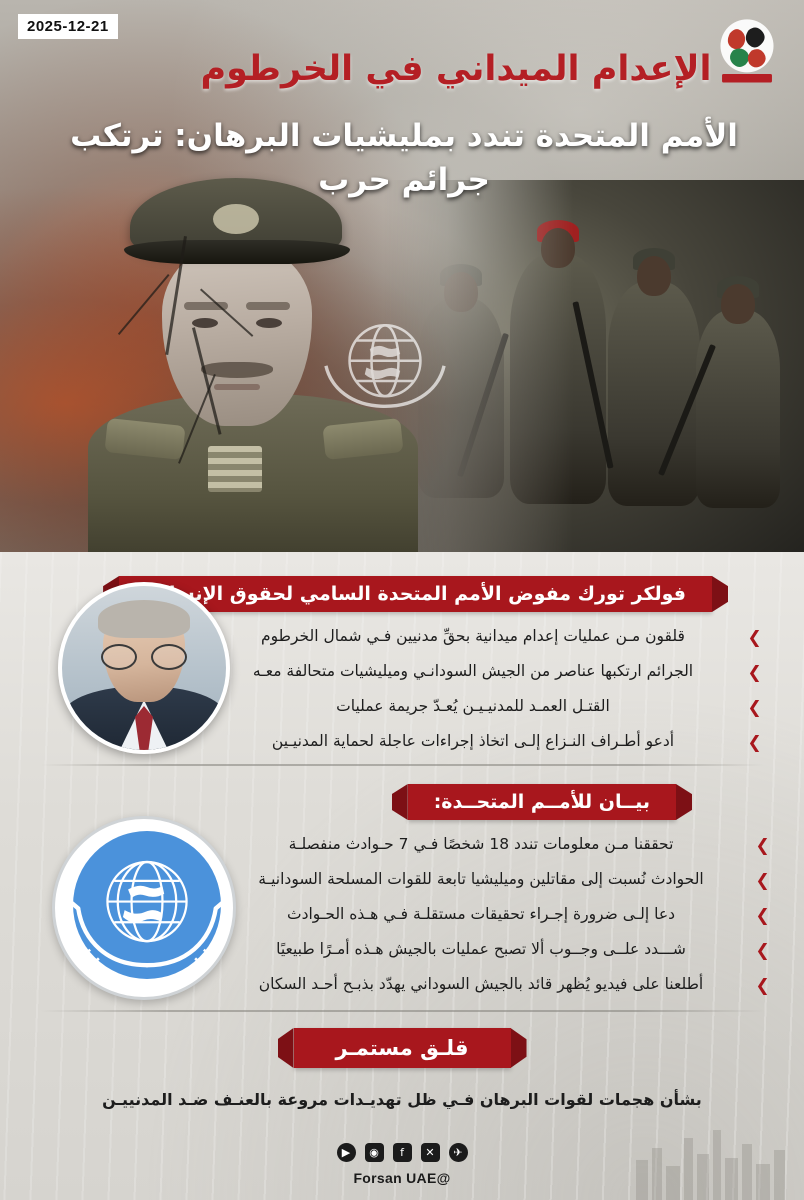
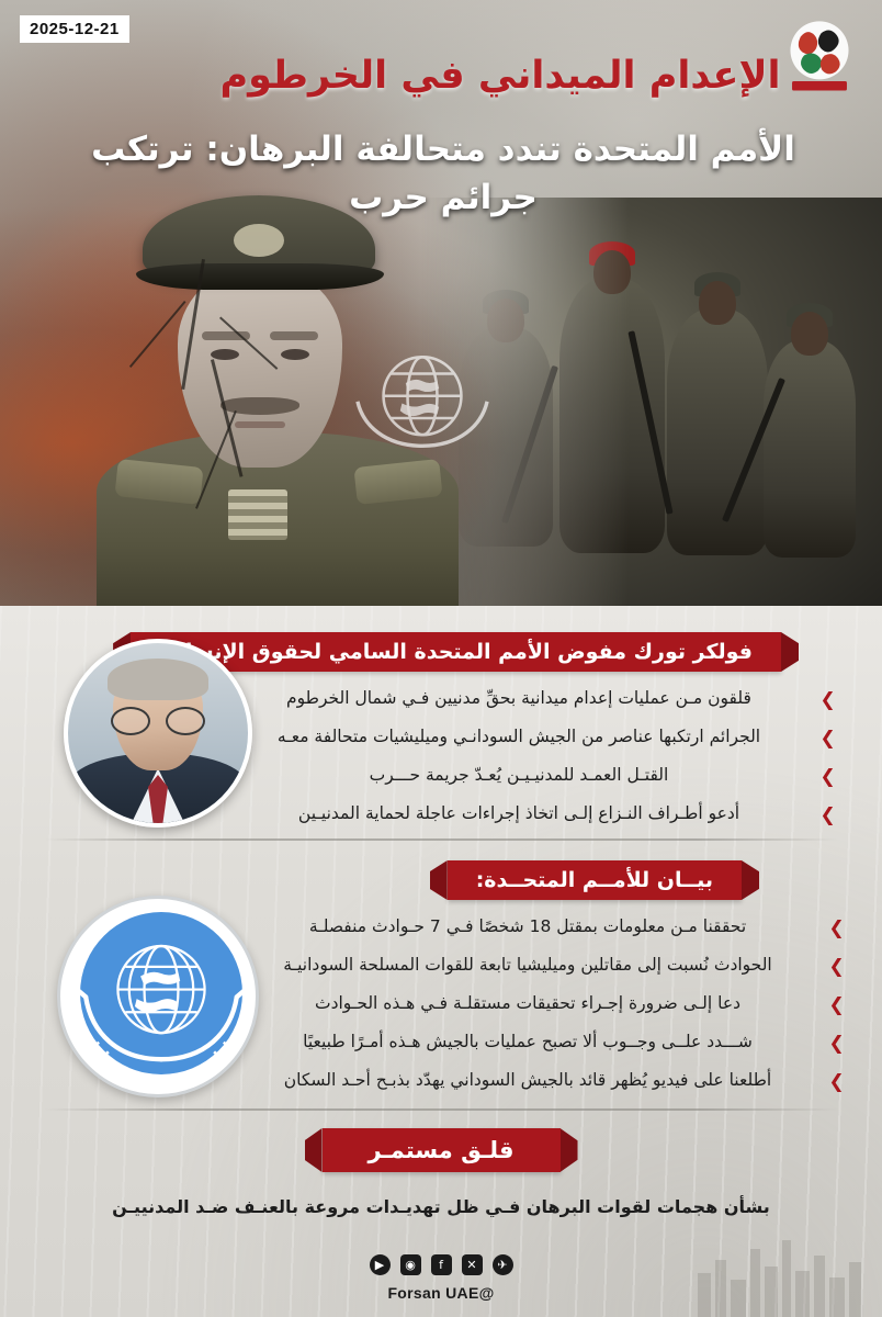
  الإعدام الميداني في الخرطوم
- الأمم المتحدة تندد بمليشيات البرهان: ترتكب جرائم حرب
+ الأمم المتحدة تندد متحالفة البرهان: ترتكب جرائم حرب
  2025-12-21
  فولكر تورك مفوض الأمم المتحدة السامي لحقوق الإن
  ❯
  قلقون مـن عمليات إعدام ميدانية بحقِّ مدنيين فـي شمال الخرطوم
  ❯
  الجرائم ارتكبها عناصر من الجيش السودانـي وميليشيات متحالفة معـه
  ❯
- القتـل العمـد للمدنيـيـن يُعـدّ جريمة عمليات
+ القتـل العمـد للمدنيـيـن يُعـدّ جريمة حـــرب
  ❯
  أدعو أطـراف النـزاع إلـى اتخاذ إجراءات عاجلة لحماية المدنيـين
  بيــان للأمــم المتحــدة:
  ❯
- تحققنا مـن معلومات تندد 18 شخصًا فـي 7 حـوادث منفصلـة
+ تحققنا مـن معلومات بمقتل 18 شخصًا فـي 7 حـوادث منفصلـة
  ❯
  الحوادث نُسبت إلى مقاتلين وميليشيا تابعة للقوات المسلحة السودانيـة
  ❯
  دعا إلـى ضرورة إجـراء تحقيقات مستقلـة فـي هـذه الحـوادث
  ❯
  شـــدد علــى وجــوب ألا تصبح عمليات بالجيش هـذه أمـرًا طبيعيًا
  ❯
  أطلعنا على فيديو يُظهر قائد بالجيش السوداني يهدّد بذبـح أحـد السكان
  قلـق مستمـر
  بشأن هجمات لقوات البرهان فـي ظل تهديـدات مروعة بالعنـف ضـد المدنييـن
  ✈
  ✕
  f
  ◉
  ▶
  @Forsan UAE
